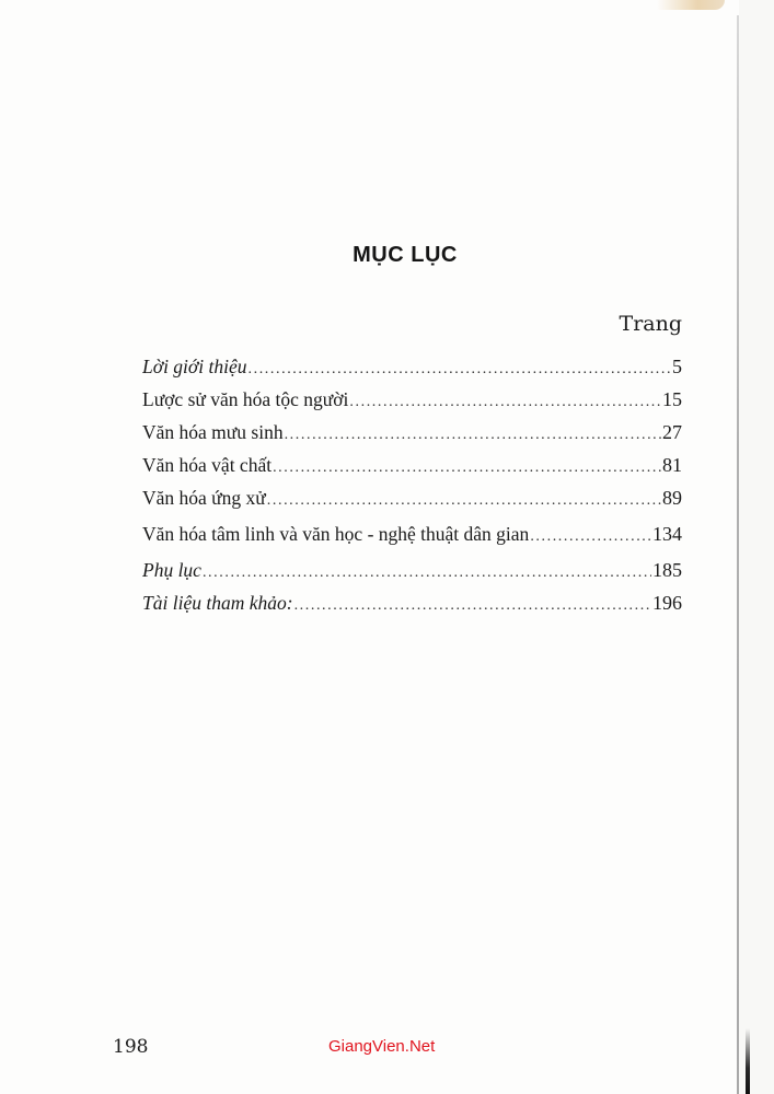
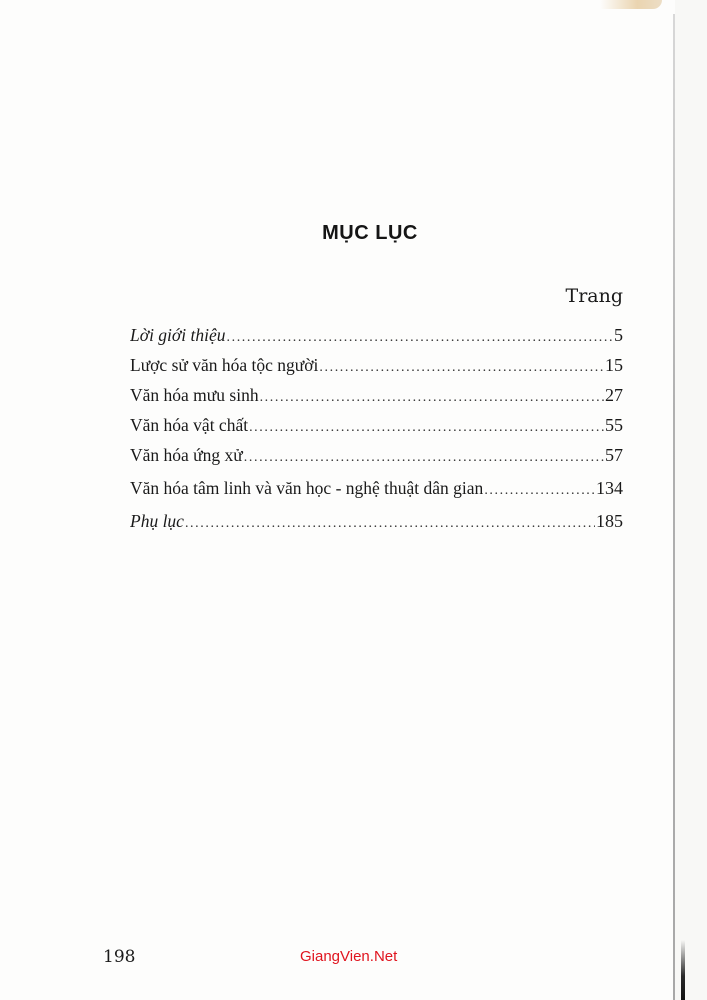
  MỤC LỤC
  Trang
  Lời giới thiệu
  5
  Lược sử văn hóa tộc người
  15
  Văn hóa mưu sinh
  27
  Văn hóa vật chất
- 81
+ 55
  Văn hóa ứng xử
- 89
+ 57
  Văn hóa tâm linh và văn học - nghệ thuật dân gian
  134
  Phụ lục
  185
- Tài liệu tham khảo:
- 196
  198
  GiangVien.Net
